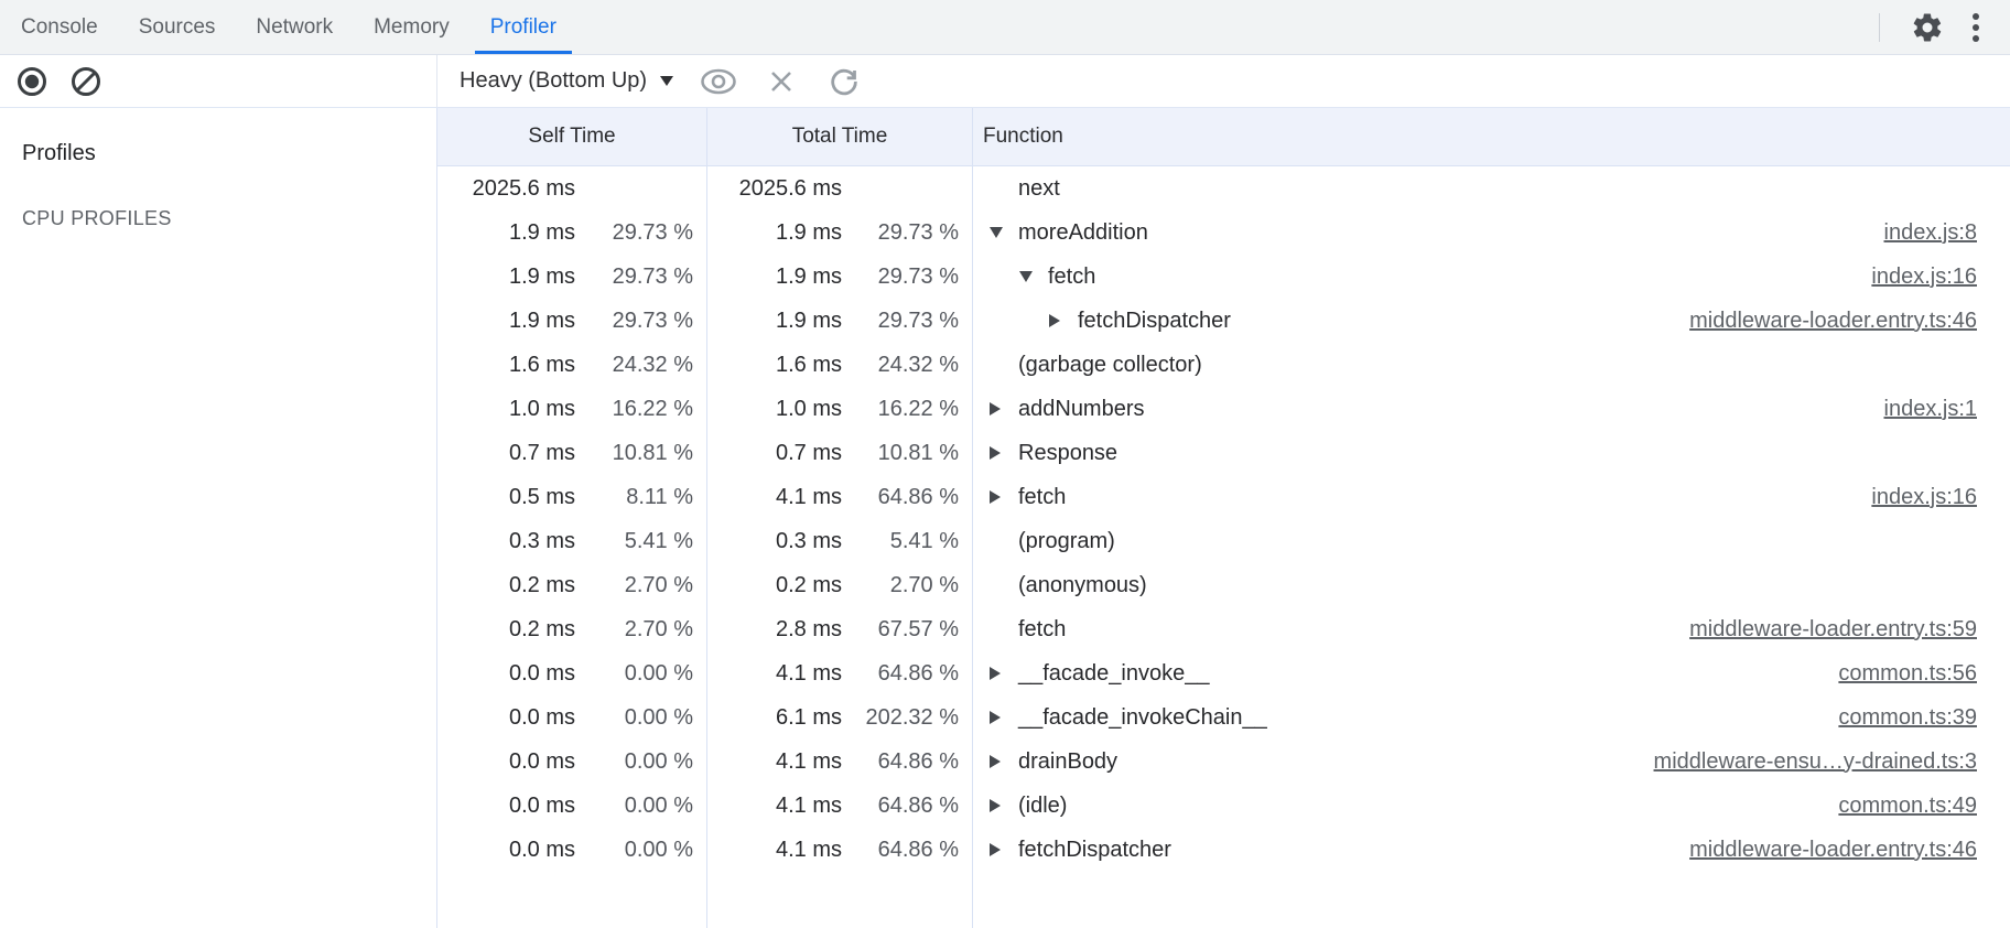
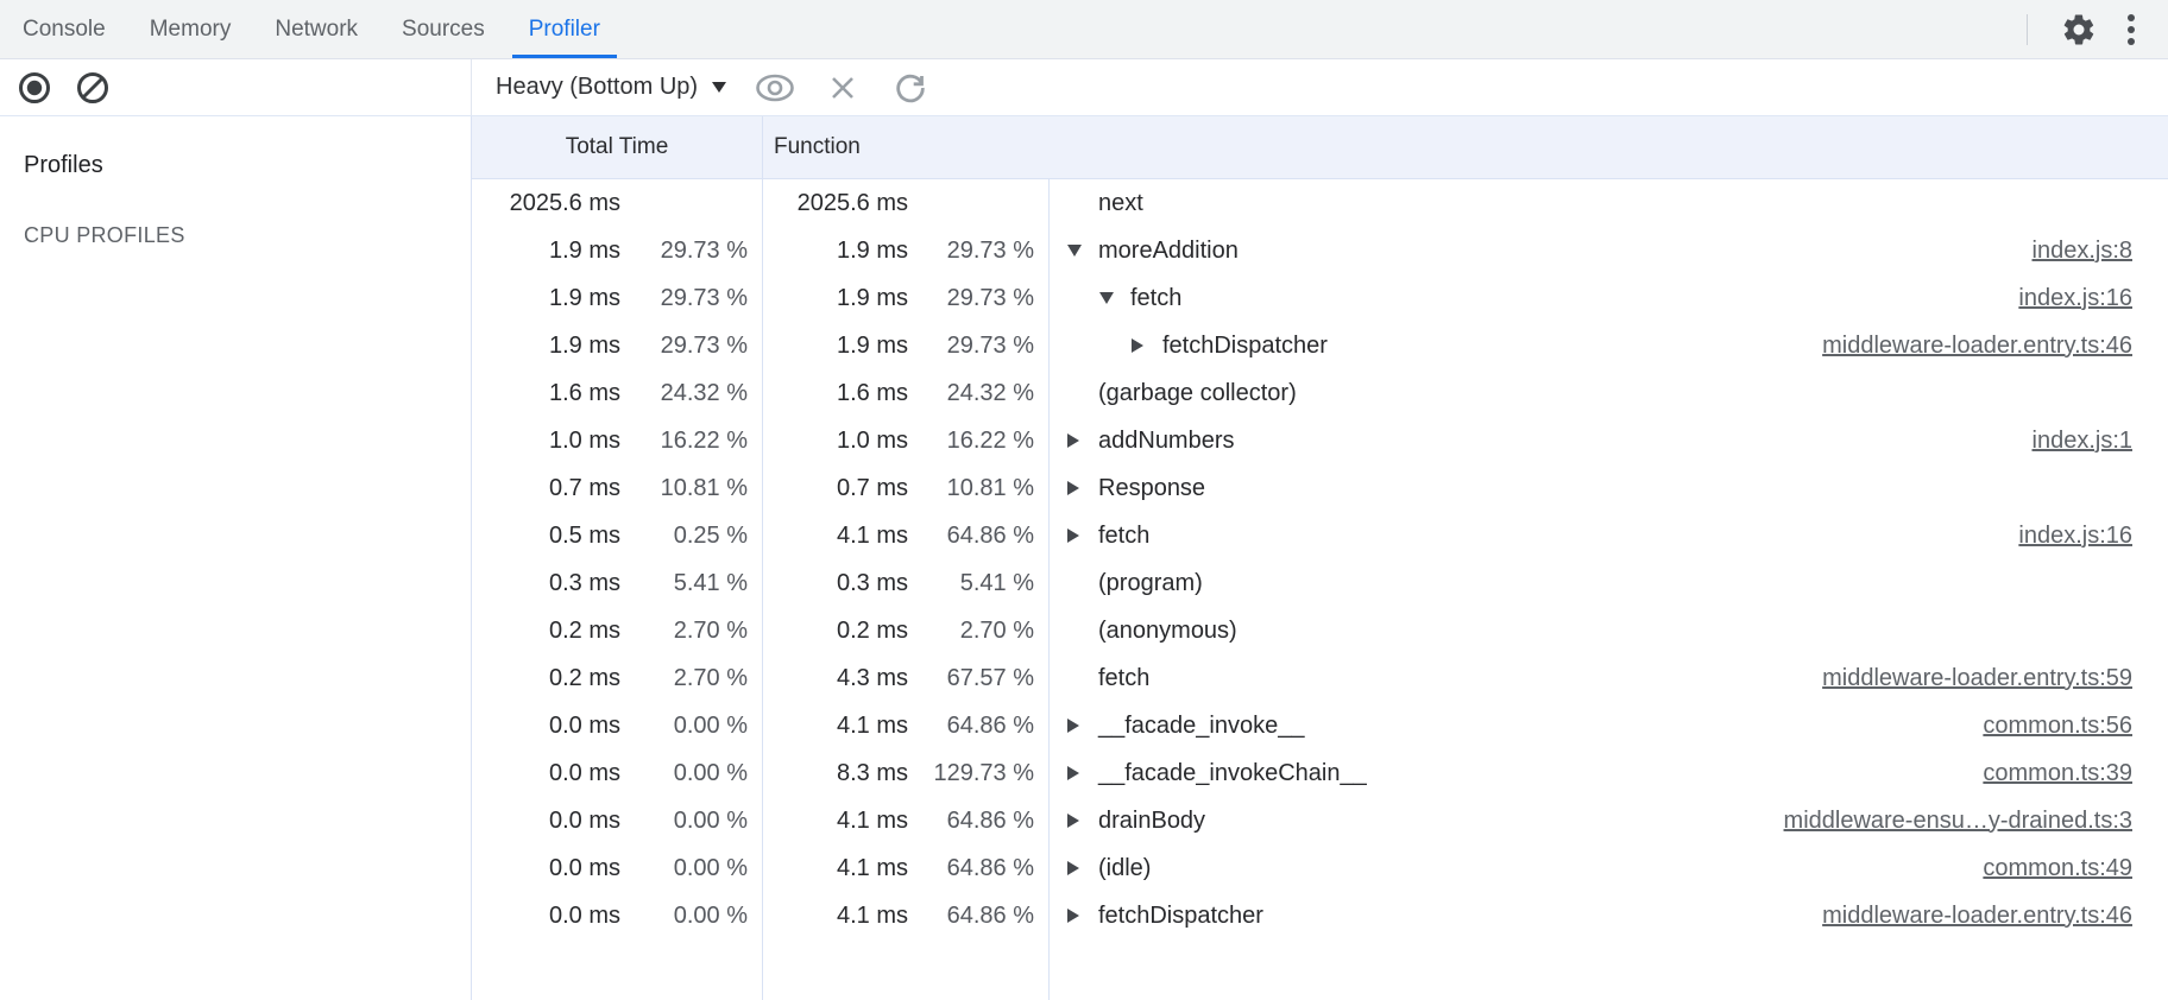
  Console
- Sources
+ Memory
  Network
- Memory
+ Sources
  Profiler
  Heavy (Bottom Up)
  Profiles
  CPU PROFILES
- Self Time
  Total Time
  Function
  2025.6 ms
  2025.6 ms
  next
  1.9 ms
  29.73 %
  1.9 ms
  29.73 %
  moreAddition
  index.js:8
  1.9 ms
  29.73 %
  1.9 ms
  29.73 %
  fetch
  index.js:16
  1.9 ms
  29.73 %
  1.9 ms
  29.73 %
  fetchDispatcher
  middleware-loader.entry.ts:46
  1.6 ms
  24.32 %
  1.6 ms
  24.32 %
  (garbage collector)
  1.0 ms
  16.22 %
  1.0 ms
  16.22 %
  addNumbers
  index.js:1
  0.7 ms
  10.81 %
  0.7 ms
  10.81 %
  Response
  0.5 ms
- 8.11 %
+ 0.25 %
  4.1 ms
  64.86 %
  fetch
  index.js:16
  0.3 ms
  5.41 %
  0.3 ms
  5.41 %
  (program)
  0.2 ms
  2.70 %
  0.2 ms
  2.70 %
  (anonymous)
  0.2 ms
  2.70 %
- 2.8 ms
+ 4.3 ms
  67.57 %
  fetch
  middleware-loader.entry.ts:59
  0.0 ms
  0.00 %
  4.1 ms
  64.86 %
  __facade_invoke__
  common.ts:56
  0.0 ms
  0.00 %
- 6.1 ms
+ 8.3 ms
- 202.32 %
+ 129.73 %
  __facade_invokeChain__
  common.ts:39
  0.0 ms
  0.00 %
  4.1 ms
  64.86 %
  drainBody
  middleware-ensu…y-drained.ts:3
  0.0 ms
  0.00 %
  4.1 ms
  64.86 %
  (idle)
  common.ts:49
  0.0 ms
  0.00 %
  4.1 ms
  64.86 %
  fetchDispatcher
  middleware-loader.entry.ts:46
